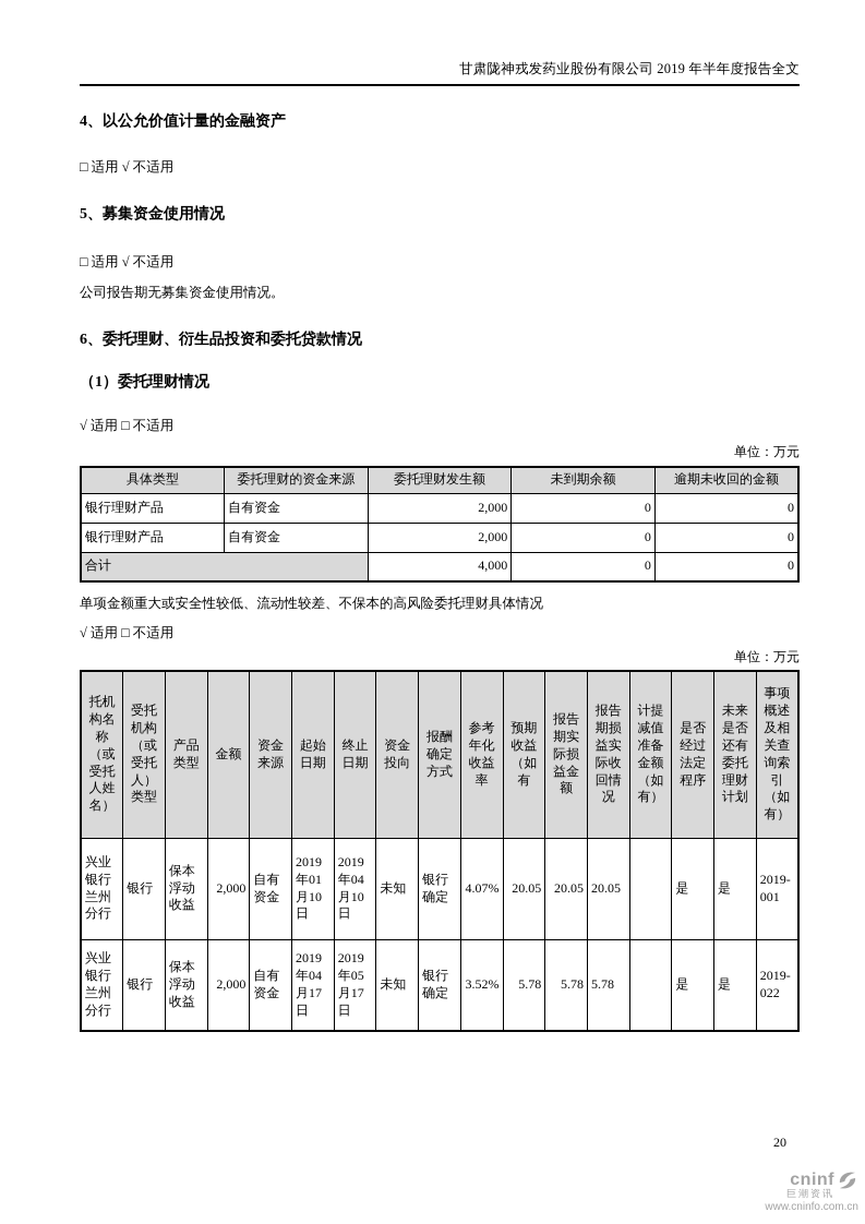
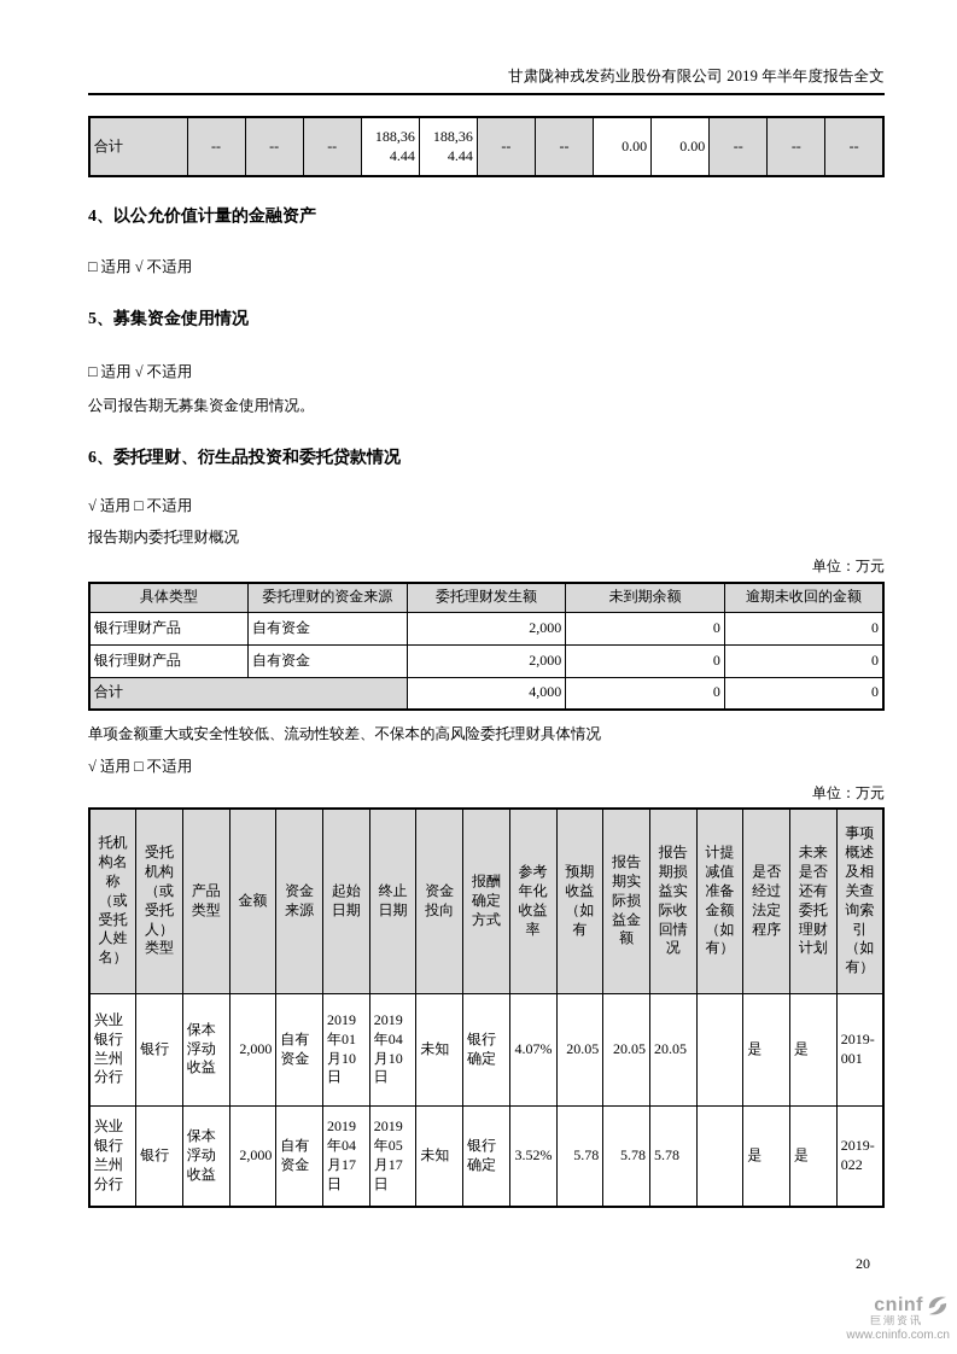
  甘肃陇神戎发药业股份有限公司 2019 年半年度报告全文
+ 合计	--	--	--	188,364.44	188,364.44	--	--	0.00	0.00	--	--	--
  4、以公允价值计量的金融资产
  □ 适用 √ 不适用
  5、募集资金使用情况
  □ 适用 √ 不适用
  公司报告期无募集资金使用情况。
  6、委托理财、衍生品投资和委托贷款情况
- （1）委托理财情况
  √ 适用 □ 不适用
+ 报告期内委托理财概况
  单位：万元
  具体类型	委托理财的资金来源	委托理财发生额	未到期余额	逾期未收回的金额
  银行理财产品	自有资金	2,000	0	0
  银行理财产品	自有资金	2,000	0	0
  合计	4,000	0	0
  单项金额重大或安全性较低、流动性较差、不保本的高风险委托理财具体情况
  √ 适用 □ 不适用
  单位：万元
  托机构名称（或受托人姓名）	受托机构（或受托人）类型	产品类型	金额	资金来源	起始日期	终止日期	资金投向	报酬确定方式	参考年化收益率	预期收益（如有	报告期实际损益金额	报告期损益实际收回情况	计提减值准备金额（如有）	是否经过法定程序	未来是否还有委托理财计划	事项概述及相关查询索引（如有）
  兴业银行兰州分行	银行	保本浮动收益	2,000	自有资金	2019年01月10日	2019年04月10日	未知	银行确定	4.07%	20.05	20.05	20.05		是	是	2019-001
  兴业银行兰州分行	银行	保本浮动收益	2,000	自有资金	2019年04月17日	2019年05月17日	未知	银行确定	3.52%	5.78	5.78	5.78		是	是	2019-022
  20
  cninf
  巨潮资讯
  www.cninfo.com.cn
